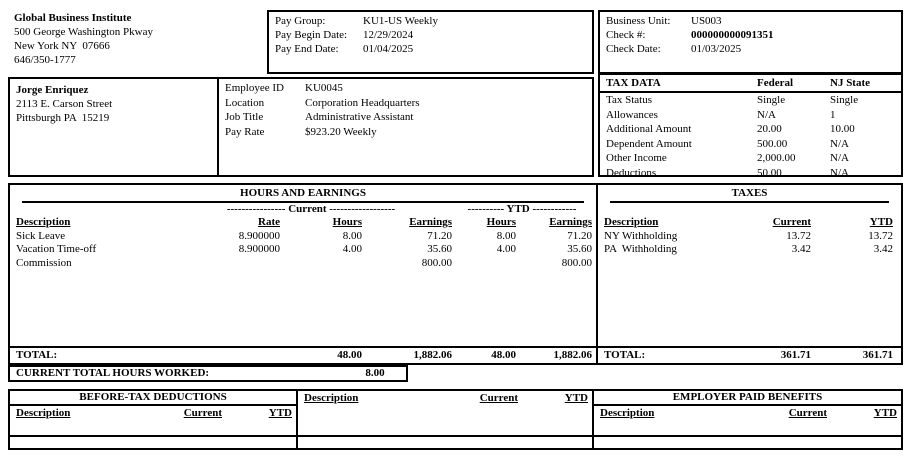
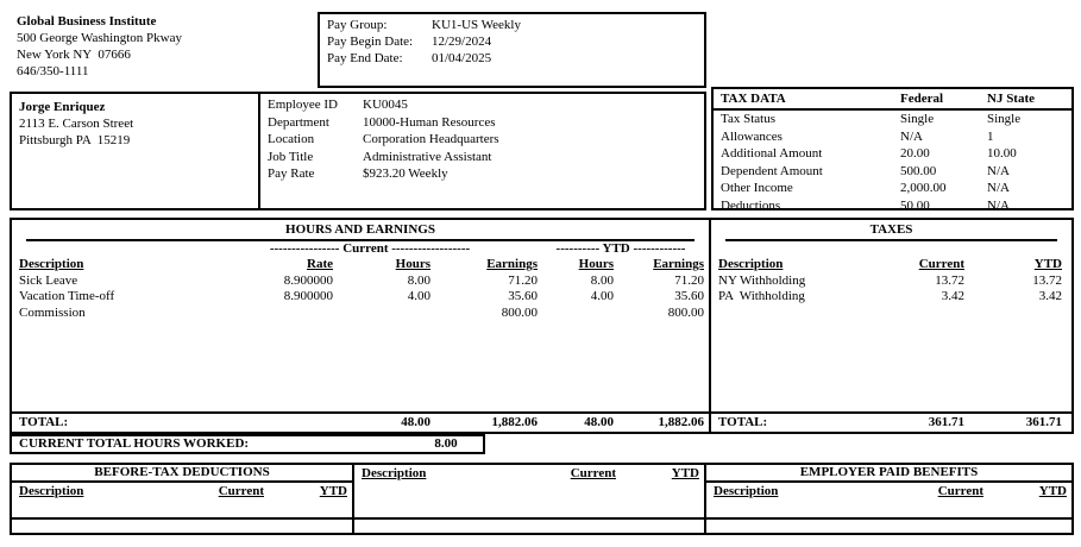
  Global Business Institute
  500 George Washington Pkway
  New York NY 07666
- 646/350-1777
+ 646/350-1111
  Pay Group:
  KU1-US Weekly
  Pay Begin Date:
  12/29/2024
  Pay End Date:
  01/04/2025
- Business Unit:
- US003
- Check #:
- 000000000091351
- Check Date:
- 01/03/2025
  Jorge Enriquez
  2113 E. Carson Street
  Pittsburgh PA 15219
  Employee ID
  KU0045
+ Department
+ 10000-Human Resources
  Location
  Corporation Headquarters
  Job Title
  Administrative Assistant
  Pay Rate
  $923.20 Weekly
  TAX DATA
  Federal
  NJ State
  Tax Status
  Single
  Single
  Allowances
  N/A
  1
  Additional Amount
  20.00
  10.00
  Dependent Amount
  500.00
  N/A
  Other Income
  2,000.00
  N/A
  Deductions
  50.00
  N/A
  HOURS AND EARNINGS
  ---------------- Current ------------------
  ---------- YTD ------------
  Description
  Rate
  Hours
  Earnings
  Hours
  Earnings
  Sick Leave
  8.900000
  8.00
  71.20
  8.00
  71.20
  Vacation Time-off
  8.900000
  4.00
  35.60
  4.00
  35.60
  Commission
  800.00
  800.00
  TOTAL:
  48.00
  1,882.06
  48.00
  1,882.06
  TAXES
  Description
  Current
  YTD
  NY Withholding
  13.72
  13.72
  PA Withholding
  3.42
  3.42
  TOTAL:
  361.71
  361.71
  CURRENT TOTAL HOURS WORKED:
  8.00
  BEFORE-TAX DEDUCTIONS
  Description
  Current
  YTD
  Description
  Current
  YTD
  EMPLOYER PAID BENEFITS
  Description
  Current
  YTD
